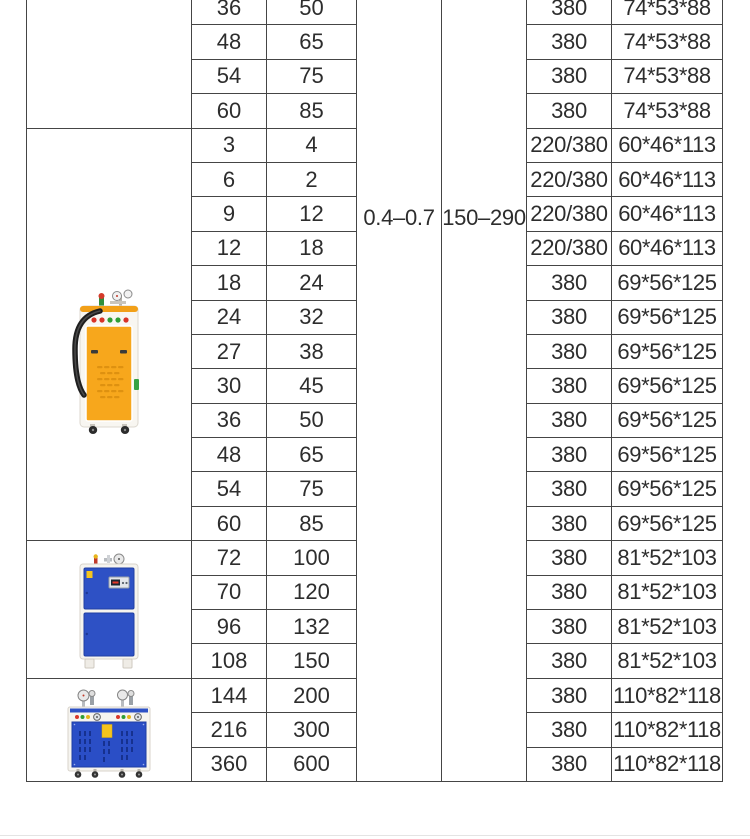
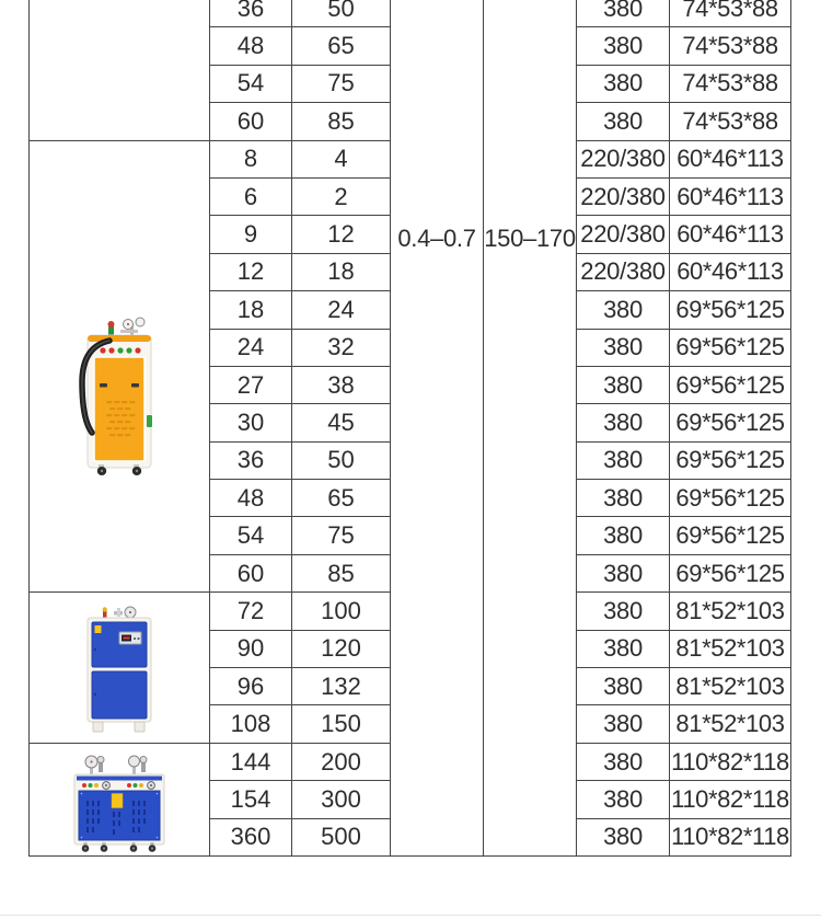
- 	36	50	0.4–0.7	150–290	380	74*53*88
+ 	36	50	0.4–0.7	150–170	380	74*53*88
  48	65	380	74*53*88
  54	75	380	74*53*88
  60	85	380	74*53*88
- 	3	4	220/380	60*46*113
+ 	8	4	220/380	60*46*113
  6	2	220/380	60*46*113
  9	12	220/380	60*46*113
  12	18	220/380	60*46*113
  18	24	380	69*56*125
  24	32	380	69*56*125
  27	38	380	69*56*125
  30	45	380	69*56*125
  36	50	380	69*56*125
  48	65	380	69*56*125
  54	75	380	69*56*125
  60	85	380	69*56*125
  	72	100	380	81*52*103
- 70	120	380	81*52*103
+ 90	120	380	81*52*103
  96	132	380	81*52*103
  108	150	380	81*52*103
  	144	200	380	110*82*118
- 216	300	380	110*82*118
+ 154	300	380	110*82*118
- 360	600	380	110*82*118
+ 360	500	380	110*82*118
